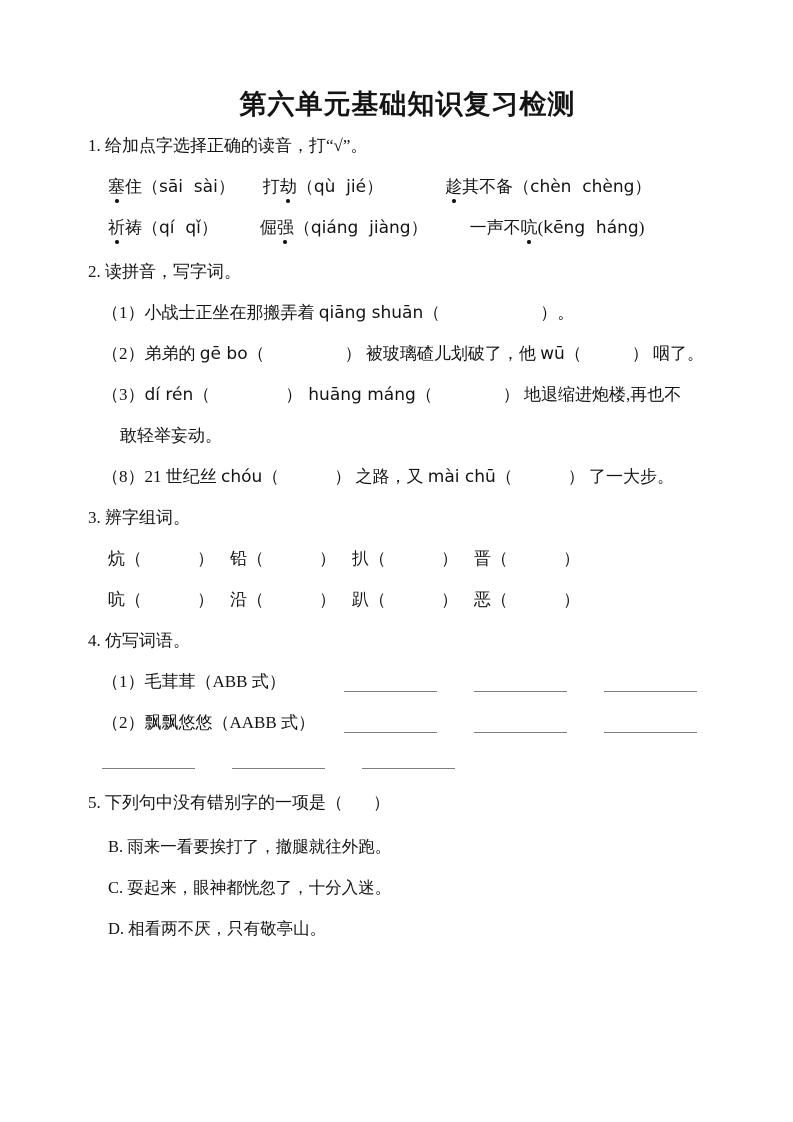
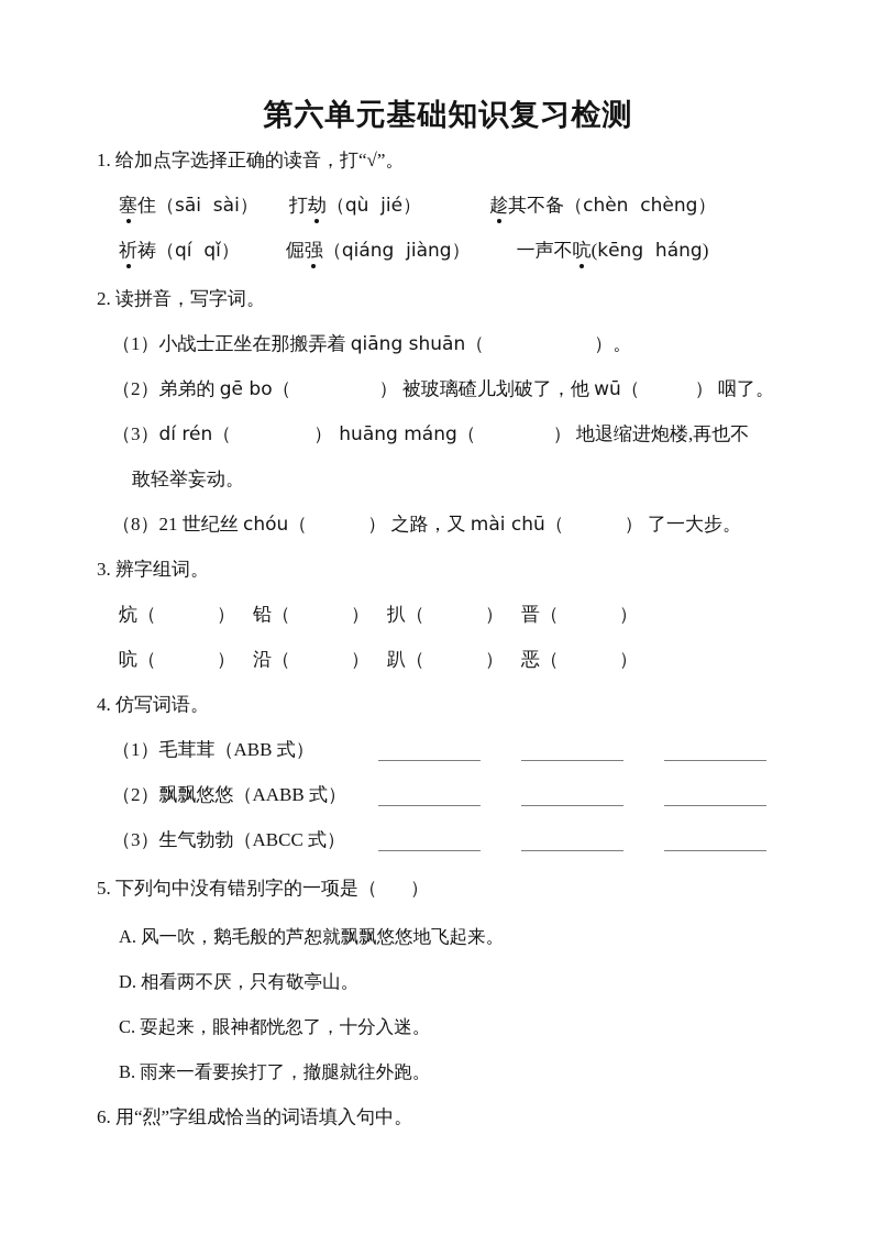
  第六单元基础知识复习检测
  1. 给加点字选择正确的读音，打“√”。
  塞住（sāi sài）
  打劫（qù jié）
  趁其不备（chèn chèng）
  祈祷（qí qǐ）
  倔强（qiáng jiàng）
  一声不吭(kēng háng)
  2. 读拼音，写字词。
  （1）小战士正坐在那搬弄着 qiāng shuān（ ）。
  （2）弟弟的 gē bo（ ） 被玻璃碴儿划破了，他 wū（ ） 咽了。
  （3）dí rén（ ） huāng máng（ ） 地退缩进炮楼,再也不
  敢轻举妄动。
  （8）21 世纪丝 chóu（ ） 之路，又 mài chū（ ） 了一大步。
  3. 辨字组词。
  炕（ ）
  铅（ ）
  扒（ ）
  晋（ ）
  吭（ ）
  沿（ ）
  趴（ ）
  恶（ ）
  4. 仿写词语。
  （1）毛茸茸（ABB 式）
  （2）飘飘悠悠（AABB 式）
+ （3）生气勃勃（ABCC 式）
  5. 下列句中没有错别字的一项是（ ）
+ A. 风一吹，鹅毛般的芦恕就飘飘悠悠地飞起来。
- B. 雨来一看要挨打了，撤腿就往外跑。
+ D. 相看两不厌，只有敬亭山。
  C. 耍起来，眼神都恍忽了，十分入迷。
- D. 相看两不厌，只有敬亭山。
+ B. 雨来一看要挨打了，撤腿就往外跑。
+ 6. 用“烈”字组成恰当的词语填入句中。
